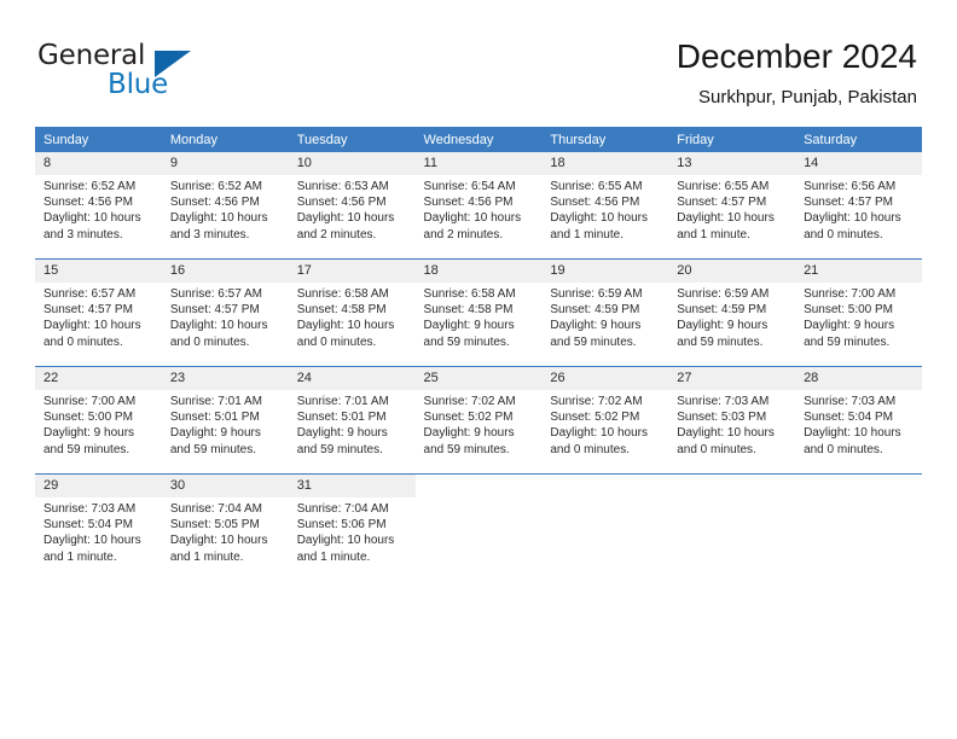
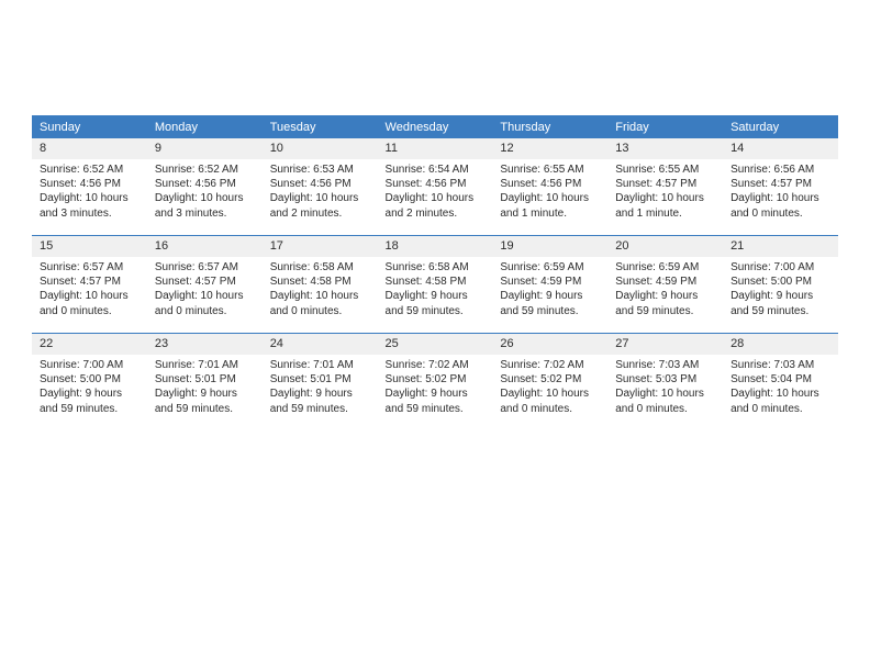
- General
- Blue
- December 2024
- Surkhpur, Punjab, Pakistan
  Sunday	Monday	Tuesday	Wednesday	Thursday	Friday	Saturday
- 8Sunrise: 6:52 AMSunset: 4:56 PMDaylight: 10 hoursand 3 minutes.	9Sunrise: 6:52 AMSunset: 4:56 PMDaylight: 10 hoursand 3 minutes.	10Sunrise: 6:53 AMSunset: 4:56 PMDaylight: 10 hoursand 2 minutes.	11Sunrise: 6:54 AMSunset: 4:56 PMDaylight: 10 hoursand 2 minutes.	18Sunrise: 6:55 AMSunset: 4:56 PMDaylight: 10 hoursand 1 minute.	13Sunrise: 6:55 AMSunset: 4:57 PMDaylight: 10 hoursand 1 minute.	14Sunrise: 6:56 AMSunset: 4:57 PMDaylight: 10 hoursand 0 minutes.
+ 8Sunrise: 6:52 AMSunset: 4:56 PMDaylight: 10 hoursand 3 minutes.	9Sunrise: 6:52 AMSunset: 4:56 PMDaylight: 10 hoursand 3 minutes.	10Sunrise: 6:53 AMSunset: 4:56 PMDaylight: 10 hoursand 2 minutes.	11Sunrise: 6:54 AMSunset: 4:56 PMDaylight: 10 hoursand 2 minutes.	12Sunrise: 6:55 AMSunset: 4:56 PMDaylight: 10 hoursand 1 minute.	13Sunrise: 6:55 AMSunset: 4:57 PMDaylight: 10 hoursand 1 minute.	14Sunrise: 6:56 AMSunset: 4:57 PMDaylight: 10 hoursand 0 minutes.
  15Sunrise: 6:57 AMSunset: 4:57 PMDaylight: 10 hoursand 0 minutes.	16Sunrise: 6:57 AMSunset: 4:57 PMDaylight: 10 hoursand 0 minutes.	17Sunrise: 6:58 AMSunset: 4:58 PMDaylight: 10 hoursand 0 minutes.	18Sunrise: 6:58 AMSunset: 4:58 PMDaylight: 9 hoursand 59 minutes.	19Sunrise: 6:59 AMSunset: 4:59 PMDaylight: 9 hoursand 59 minutes.	20Sunrise: 6:59 AMSunset: 4:59 PMDaylight: 9 hoursand 59 minutes.	21Sunrise: 7:00 AMSunset: 5:00 PMDaylight: 9 hoursand 59 minutes.
  22Sunrise: 7:00 AMSunset: 5:00 PMDaylight: 9 hoursand 59 minutes.	23Sunrise: 7:01 AMSunset: 5:01 PMDaylight: 9 hoursand 59 minutes.	24Sunrise: 7:01 AMSunset: 5:01 PMDaylight: 9 hoursand 59 minutes.	25Sunrise: 7:02 AMSunset: 5:02 PMDaylight: 9 hoursand 59 minutes.	26Sunrise: 7:02 AMSunset: 5:02 PMDaylight: 10 hoursand 0 minutes.	27Sunrise: 7:03 AMSunset: 5:03 PMDaylight: 10 hoursand 0 minutes.	28Sunrise: 7:03 AMSunset: 5:04 PMDaylight: 10 hoursand 0 minutes.
- 29Sunrise: 7:03 AMSunset: 5:04 PMDaylight: 10 hoursand 1 minute.	30Sunrise: 7:04 AMSunset: 5:05 PMDaylight: 10 hoursand 1 minute.	31Sunrise: 7:04 AMSunset: 5:06 PMDaylight: 10 hoursand 1 minute.
